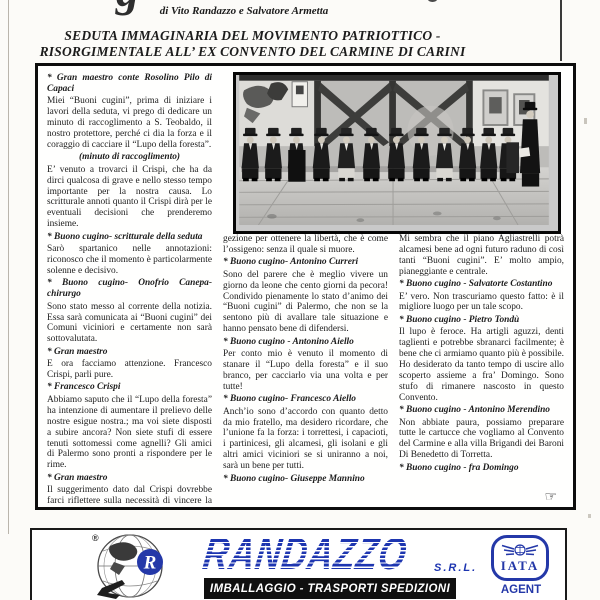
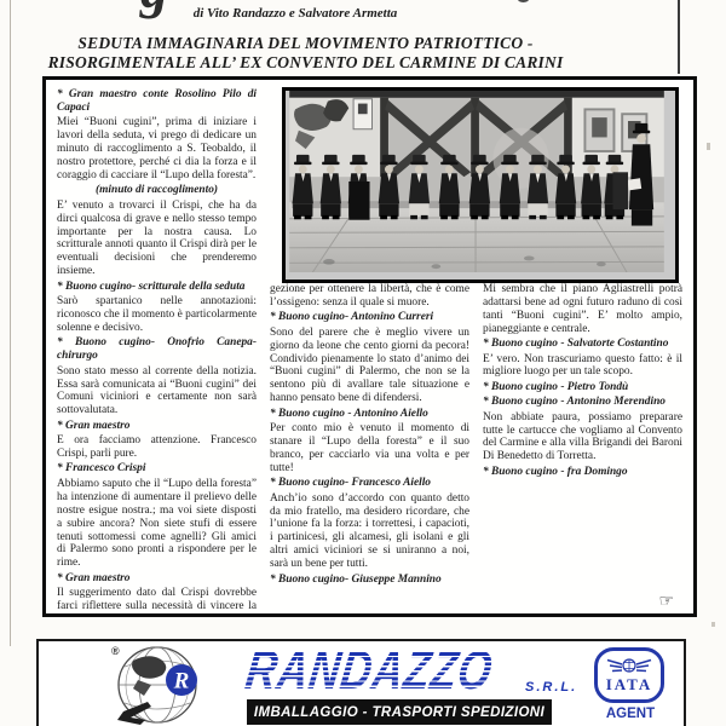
  di Vito Randazzo e Salvatore Armetta
  SEDUTA IMMAGINARIA DEL MOVIMENTO PATRIOTTICO -
  RISORGIMENTALE ALL’ EX CONVENTO DEL CARMINE DI CARINI
  * Gran maestro conte Rosolino Pilo di Capaci
  Miei “Buoni cugini”, prima di iniziare i lavori della seduta, vi prego di dedicare un minuto di raccoglimento a S. Teobaldo, il nostro protettore, perché ci dia la forza e il coraggio di cacciare il “Lupo della foresta”.
  (minuto di raccoglimento)
  E’ venuto a trovarci il Crispi, che ha da dirci qualcosa di grave e nello stesso tempo importante per la nostra causa. Lo scritturale annoti quanto il Crispi dirà per le eventuali decisioni che prenderemo insieme.
  * Buono cugino- scritturale della seduta
  Sarò spartanico nelle annotazioni: riconosco che il momento è particolarmente solenne e decisivo.
  * Buono cugino- Onofrio Canepa- chirurgo
  Sono stato messo al corrente della notizia. Essa sarà comunicata ai “Buoni cugini” dei Comuni viciniori e certamente non sarà sottovalutata.
  * Gran maestro
  E ora facciamo attenzione. Francesco Crispi, parli pure.
  * Francesco Crispi
  Abbiamo saputo che il “Lupo della foresta” ha intenzione di aumentare il prelievo delle nostre esigue nostra.; ma voi siete disposti a subire ancora? Non siete stufi di essere tenuti sottomessi come agnelli? Gli amici di Palermo sono pronti a rispondere per le rime.
  * Gran maestro
  Il suggerimento dato dal Crispi dovrebbe farci riflettere sulla necessità di vincere la
  gezione per ottenere la libertà, che è come l’ossigeno: senza il quale si muore.
  * Buono cugino- Antonino Curreri
  Sono del parere che è meglio vivere un giorno da leone che cento giorni da pecora! Condivido pienamente lo stato d’animo dei “Buoni cugini” di Palermo, che non se la sentono più di avallare tale situazione e hanno pensato bene di difendersi.
  * Buono cugino - Antonino Aiello
  Per conto mio è venuto il momento di stanare il “Lupo della foresta” e il suo branco, per cacciarlo via una volta e per tutte!
  * Buono cugino- Francesco Aiello
  Anch’io sono d’accordo con quanto detto da mio fratello, ma desidero ricordare, che l’unione fa la forza: i torrettesi, i capacioti, i partinicesi, gli alcamesi, gli isolani e gli altri amici viciniori se si uniranno a noi, sarà un bene per tutti.
  * Buono cugino- Giuseppe Mannino
- Mi sembra che il piano Agliastrelli potrà alcamesi bene ad ogni futuro raduno di così tanti “Buoni cugini”. E’ molto ampio, pianeggiante e centrale.
+ Mi sembra che il piano Agliastrelli potrà adattarsi bene ad ogni futuro raduno di così tanti “Buoni cugini”. E’ molto ampio, pianeggiante e centrale.
  * Buono cugino - Salvatorte Costantino
  E’ vero. Non trascuriamo questo fatto: è il migliore luogo per un tale scopo.
  * Buono cugino - Pietro Tondù
- Il lupo è feroce. Ha artigli aguzzi, denti taglienti e potrebbe sbranarci facilmente; è bene che ci armiamo quanto più è possibile. Ho desiderato da tanto tempo di uscire allo scoperto assieme a fra’ Domingo. Sono stufo di rimanere nascosto in questo Convento.
  * Buono cugino - Antonino Merendino
  Non abbiate paura, possiamo preparare tutte le cartucce che vogliamo al Convento del Carmine e alla villa Brigandi dei Baroni Di Benedetto di Torretta.
  * Buono cugino - fra Domingo
  ☞
  ®
  R
  S.R.L.
  IMBALLAGGIO - TRASPORTI SPEDIZIONI
  IATA
  AGENT
